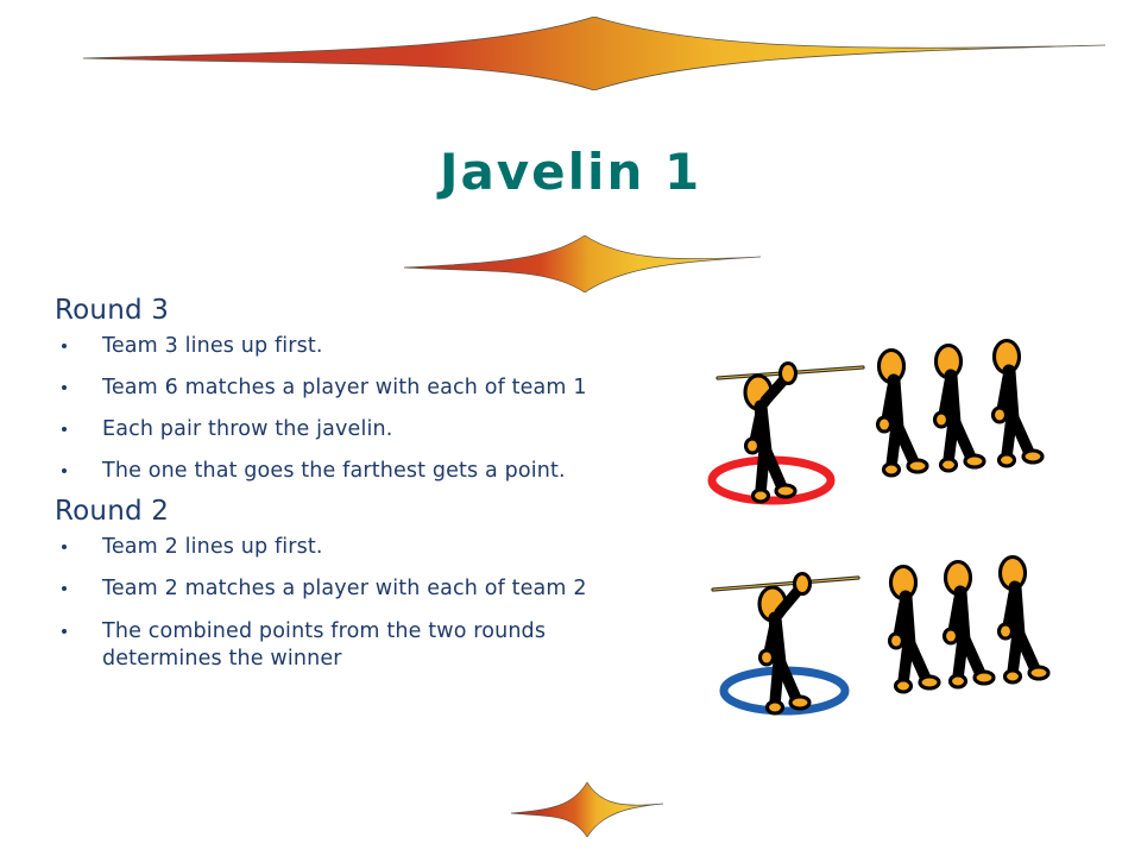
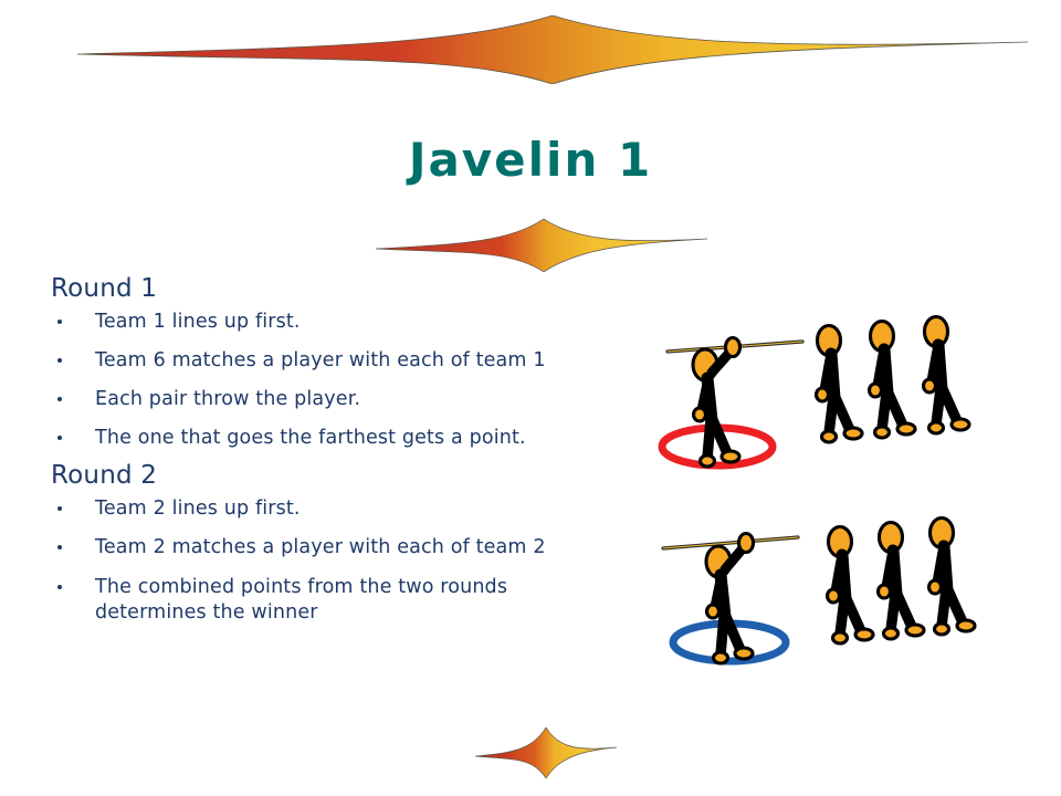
  Javelin 1
- Round 3
+ Round 1
- Team 3 lines up first.
+ Team 1 lines up first.
  Team 6 matches a player with each of team 1
- Each pair throw the javelin.
+ Each pair throw the player.
  The one that goes the farthest gets a point.
  Round 2
  Team 2 lines up first.
  Team 2 matches a player with each of team 2
  The combined points from the two rounds determines the winner
